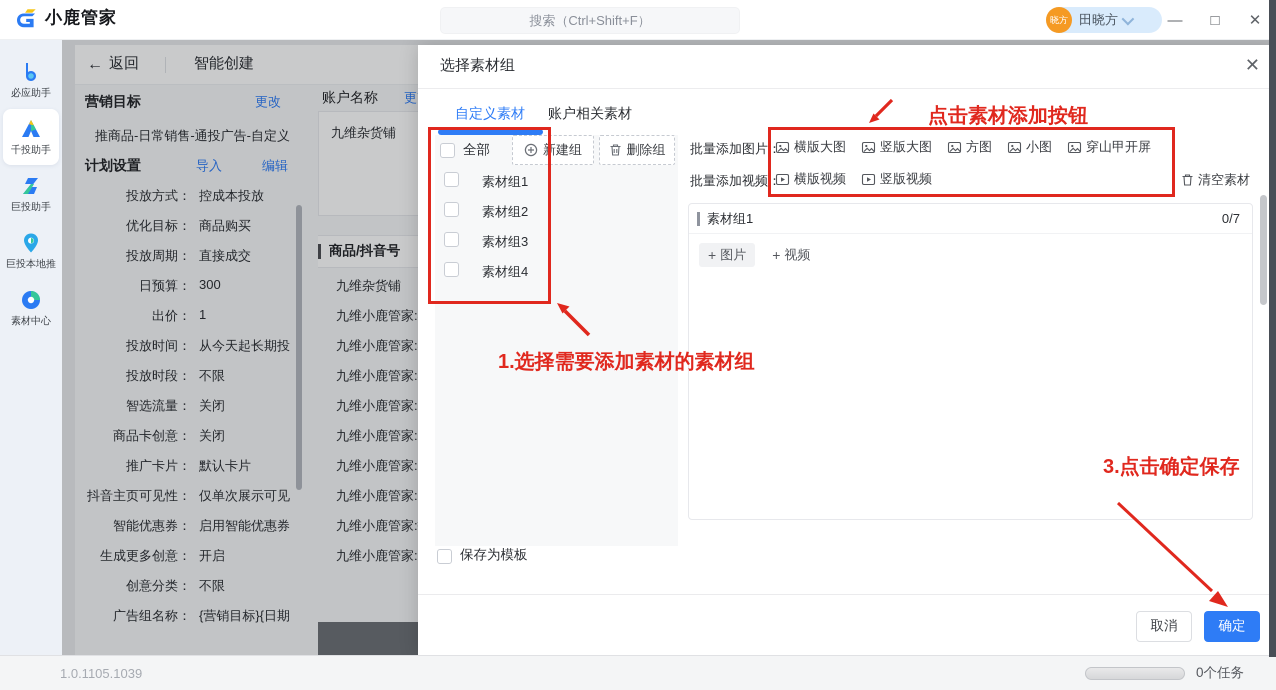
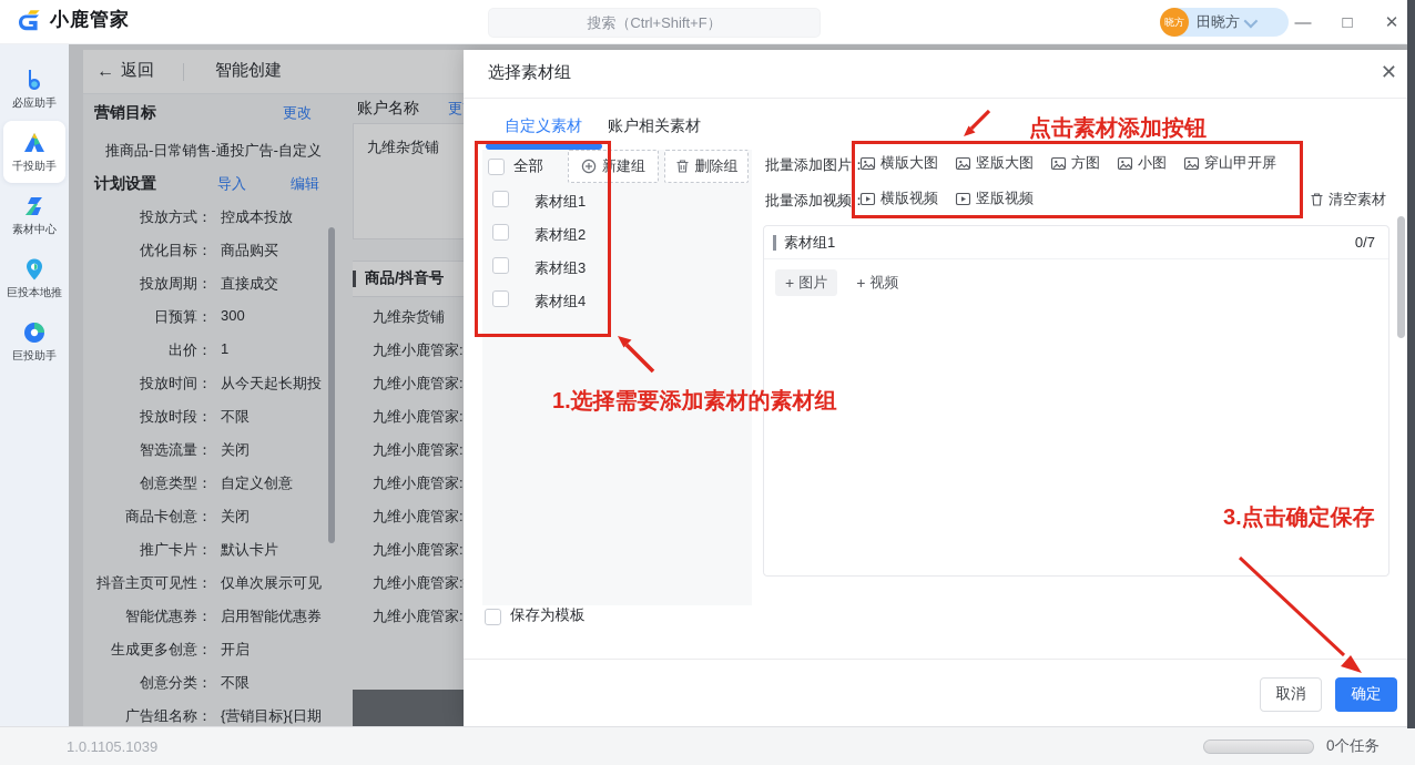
  小鹿管家
  搜索（Ctrl+Shift+F）
  晓方
  田晓方
  —
  □
  ✕
  必应助手
  千投助手
- 巨投助手
+ 素材中心
  巨投本地推
- 素材中心
+ 巨投助手
  ←
  返回
  智能创建
  营销目标
  更改
  推商品-日常销售-通投广告-自定义
  计划设置
  导入
  编辑
  投放方式：
  控成本投放
  优化目标：
  商品购买
  投放周期：
  直接成交
  日预算：
  300
  出价：
  1
  投放时间：
  从今天起长期投
  投放时段：
  不限
  智选流量：
  关闭
+ 创意类型：
+ 自定义创意
  商品卡创意：
  关闭
  推广卡片：
  默认卡片
  抖音主页可见性：
  仅单次展示可见
  智能优惠券：
  启用智能优惠券
  生成更多创意：
  开启
  创意分类：
  不限
  广告组名称：
  {营销目标}{日期
  账户名称
  九维杂货铺
  商品/抖音号
  九维杂货铺
  九维小鹿管家:
  九维小鹿管家:
  九维小鹿管家:
  九维小鹿管家:
  九维小鹿管家:
  九维小鹿管家:
  九维小鹿管家:
  九维小鹿管家:
  九维小鹿管家:
  选择素材组
  ✕
  自定义素材
  账户相关素材
  全部
  新建组
  删除组
  素材组1
  素材组2
  素材组3
  素材组4
  批量添加图片：
  横版大图
  竖版大图
  方图
  小图
  穿山甲开屏
  批量添加视频：
  横版视频
  竖版视频
  清空素材
  点击素材添加按钮
  1.选择需要添加素材的素材组
  素材组1
  0/7
  +
  图片
  +
  视频
  3.点击确定保存
  保存为模板
  取消
  确定
  1.0.1105.1039
  0个任务
